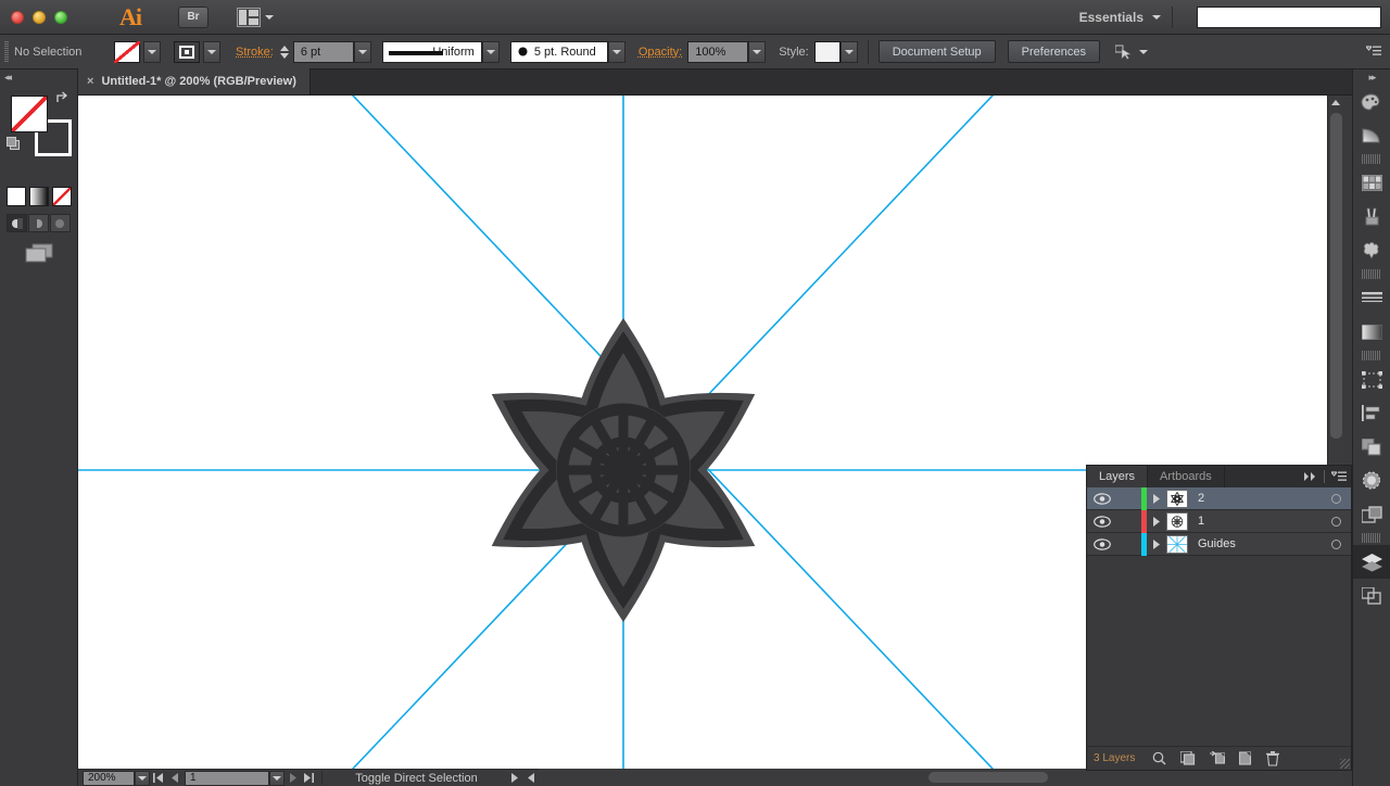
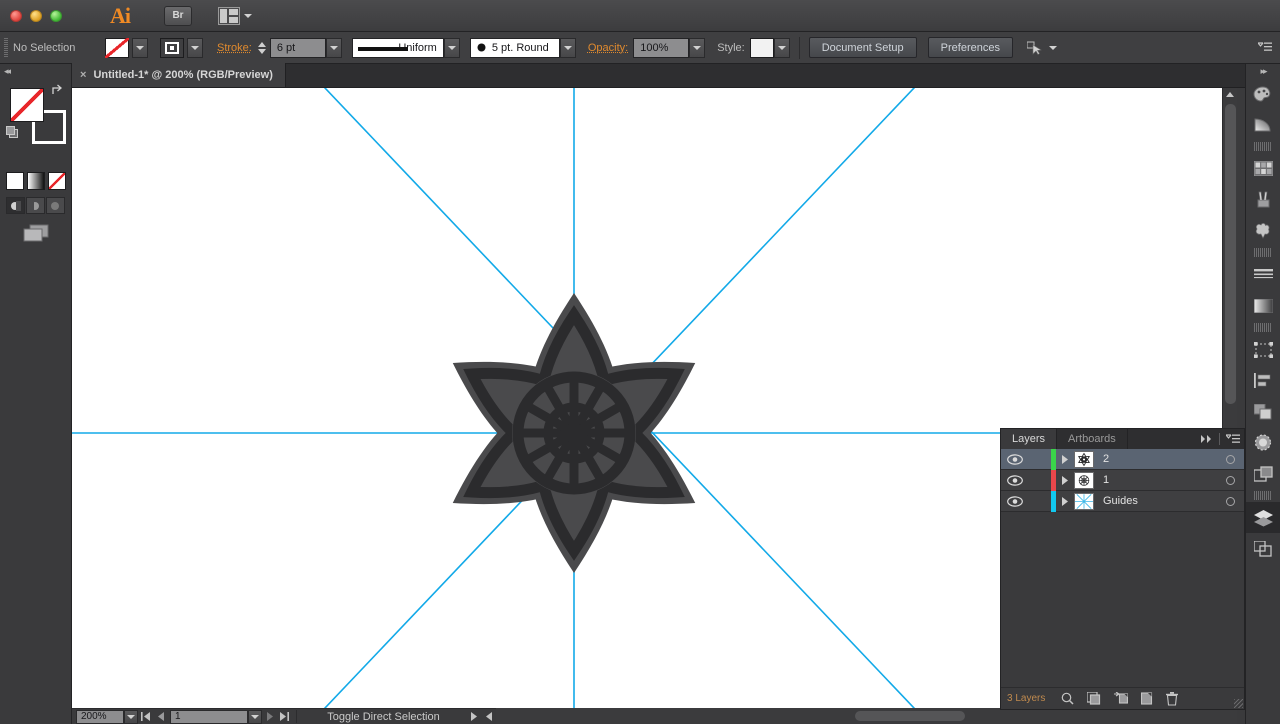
  Ai
  Br
- Essentials
  No Selection
  Stroke:
  6 pt
  niform
  5 pt. Round
  Opacity:
  100%
  Style:
  Document Setup
  Preferences
  ×
  Untitled-1* @ 200% (RGB/Preview)
  ◂◂
  ▸▸
  Layers
  Artboards
  2
  1
  Guides
  3 Layers
  200%
  1
  Toggle Direct Selection
